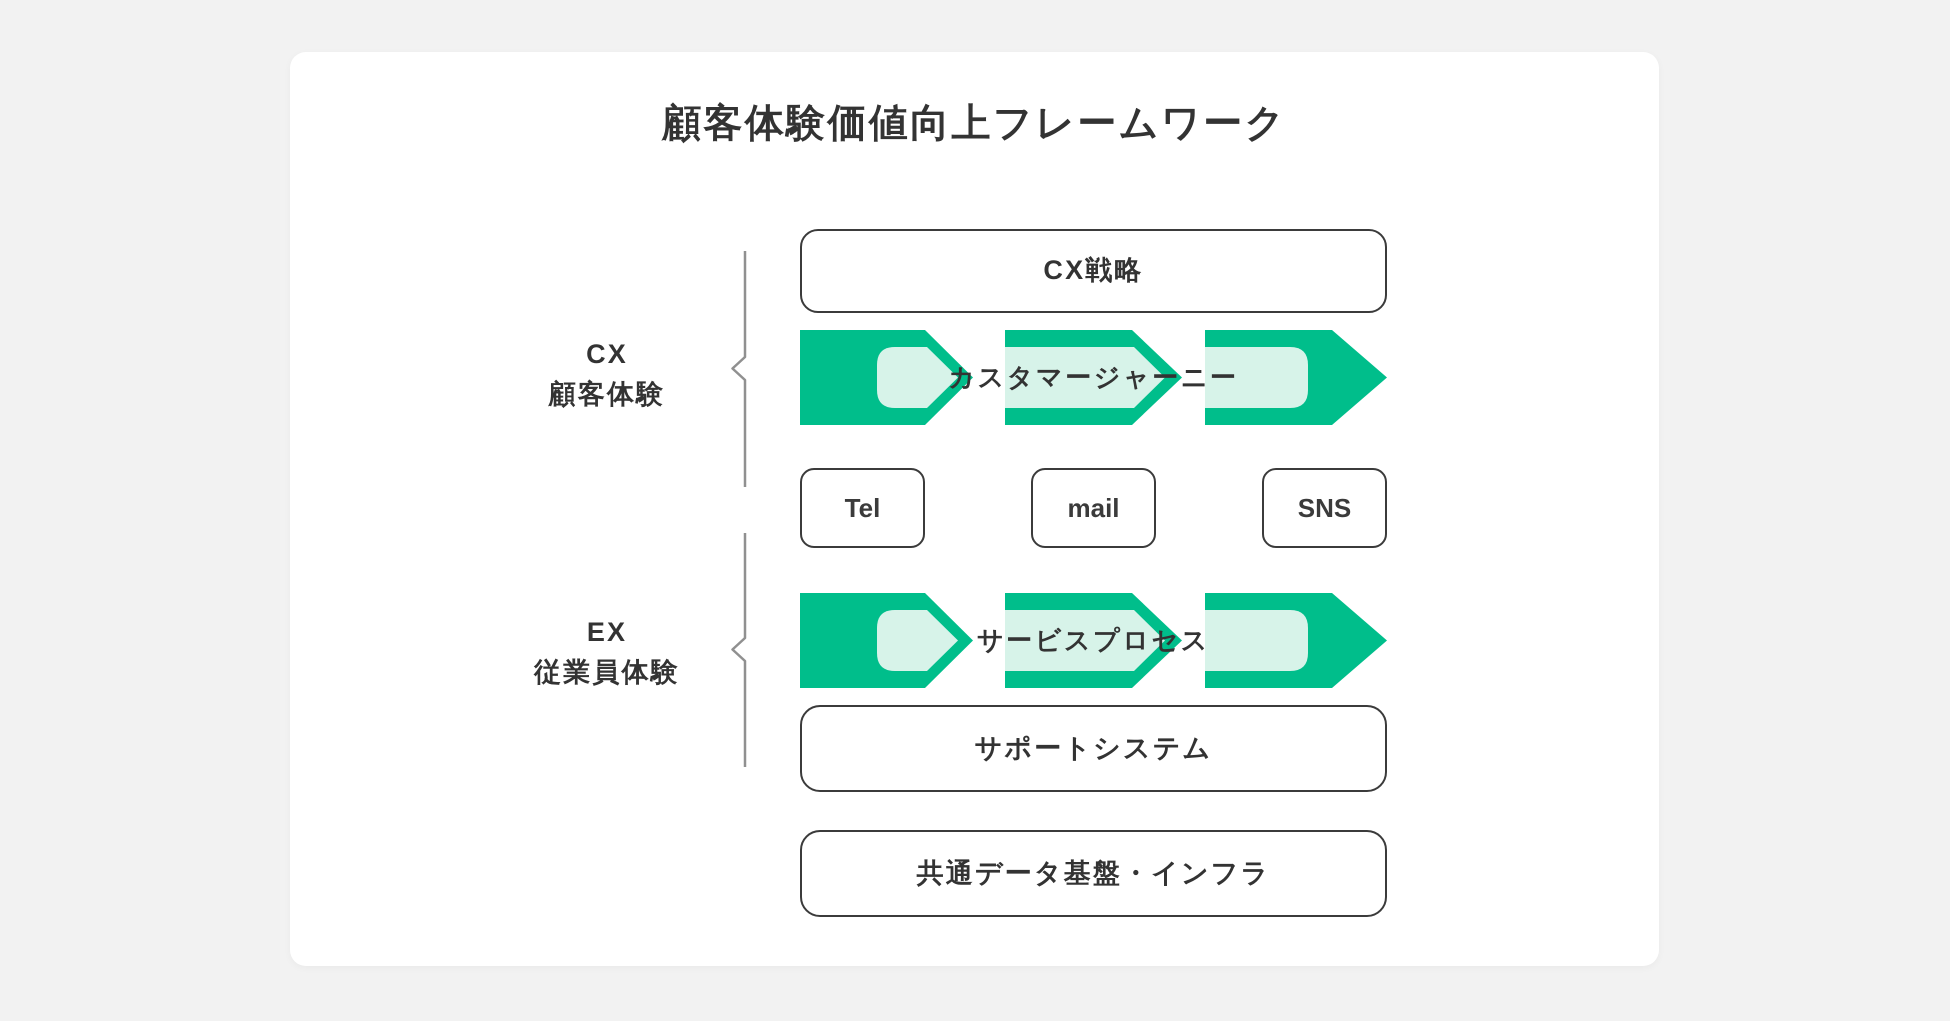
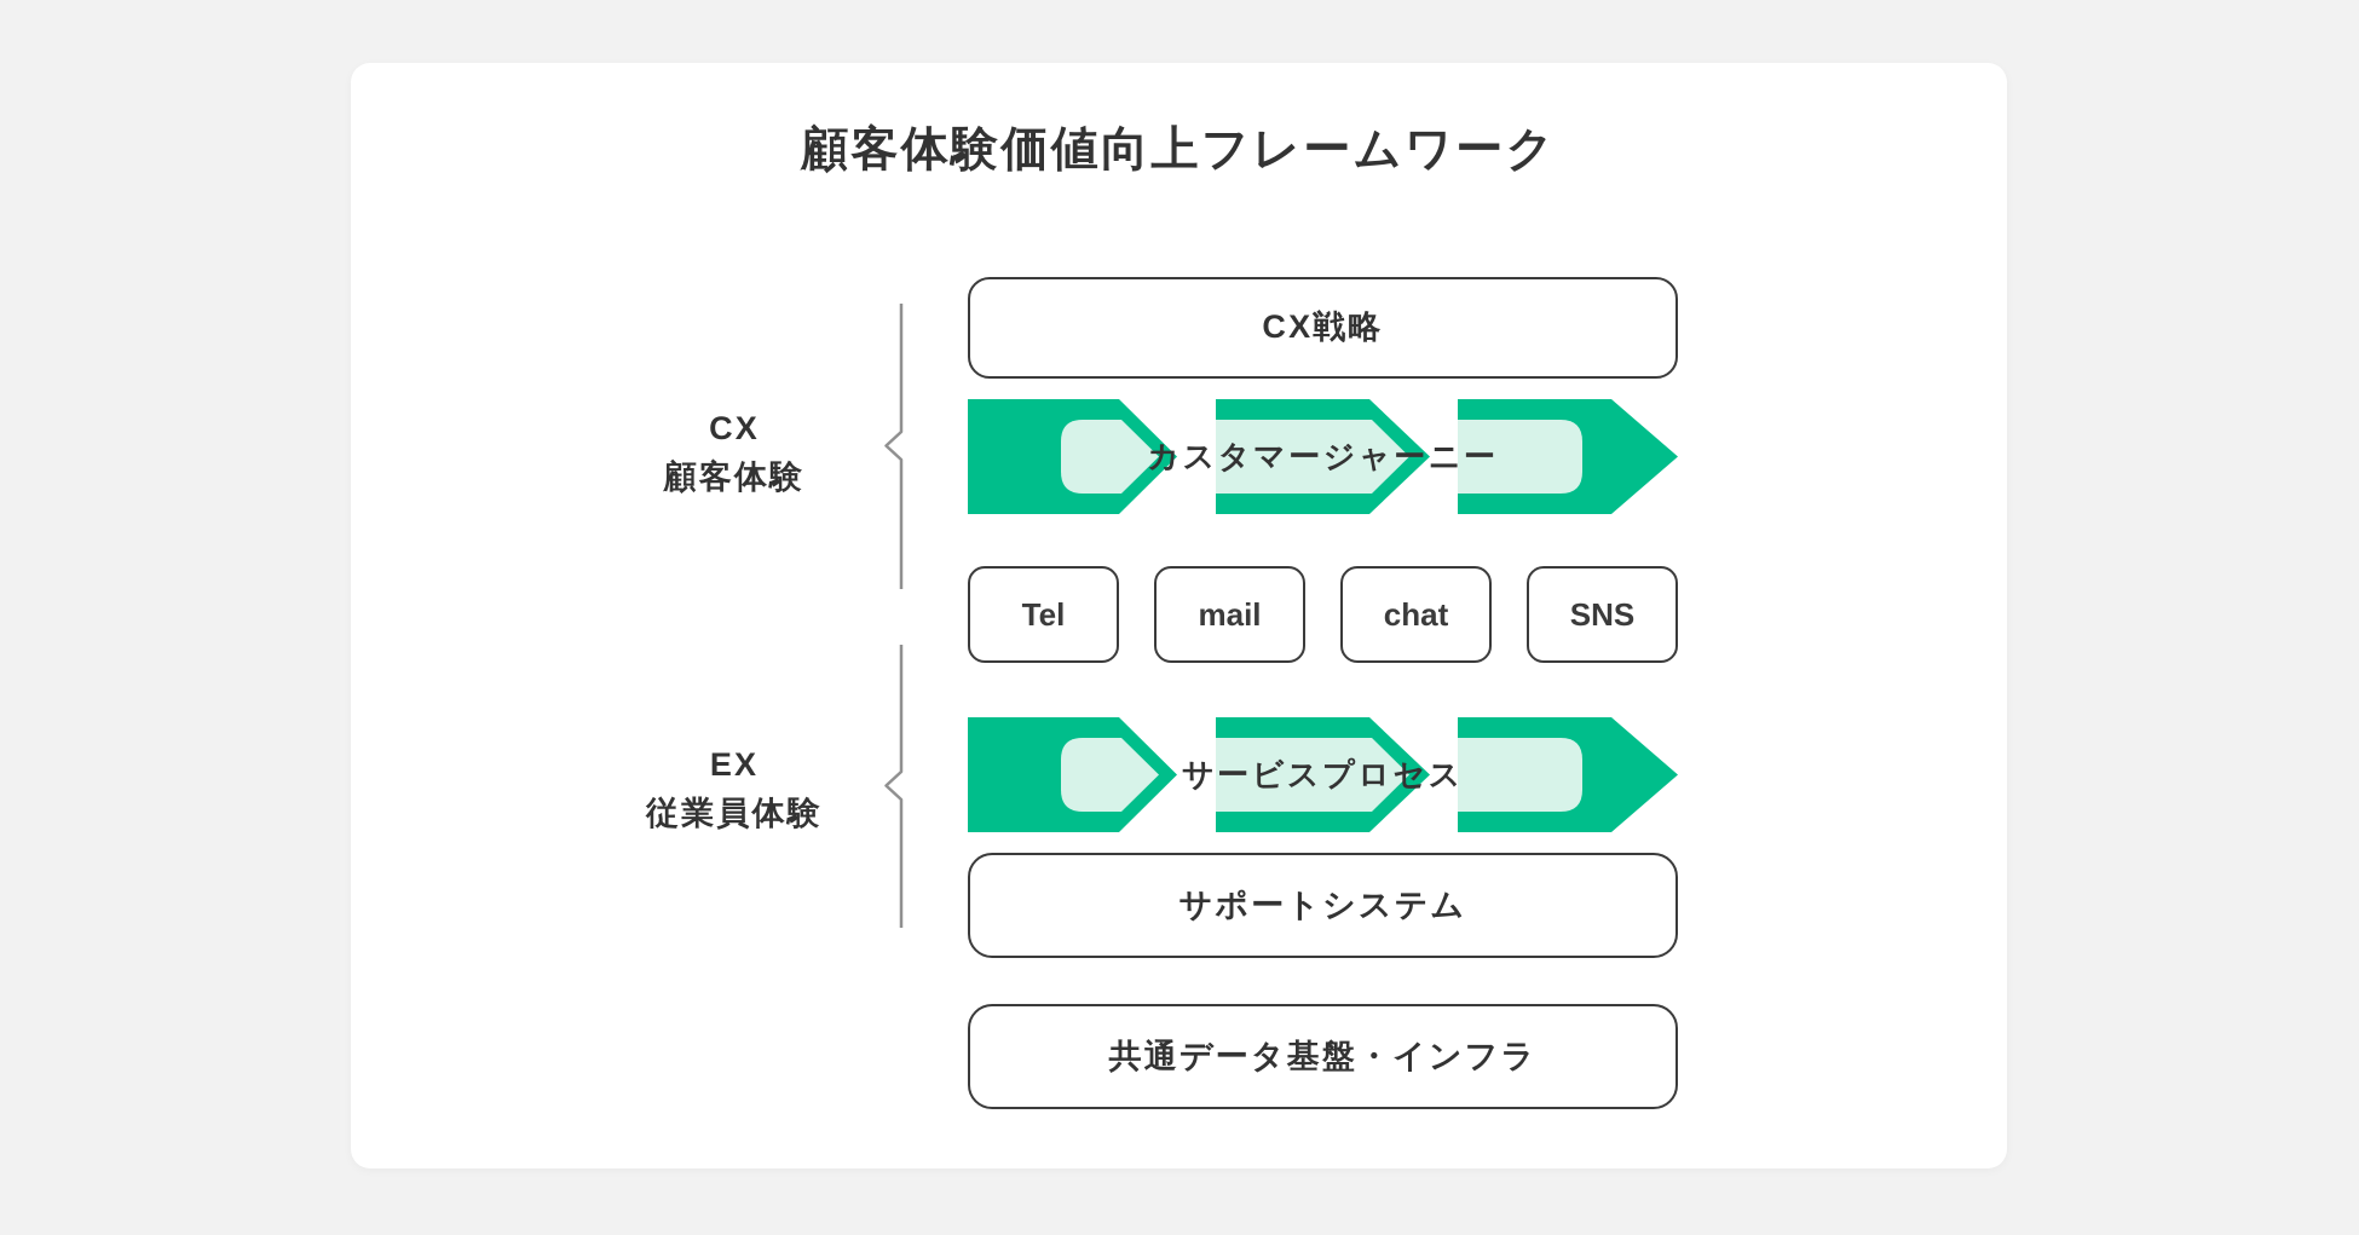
  顧客体験価値向上フレームワーク
  CX
  顧客体験
  EX
  従業員体験
  CX戦略
  カスタマージャーニー
  Tel
  mail
+ chat
  SNS
  サービスプロセス
  サポートシステム
  共通データ基盤・インフラ
